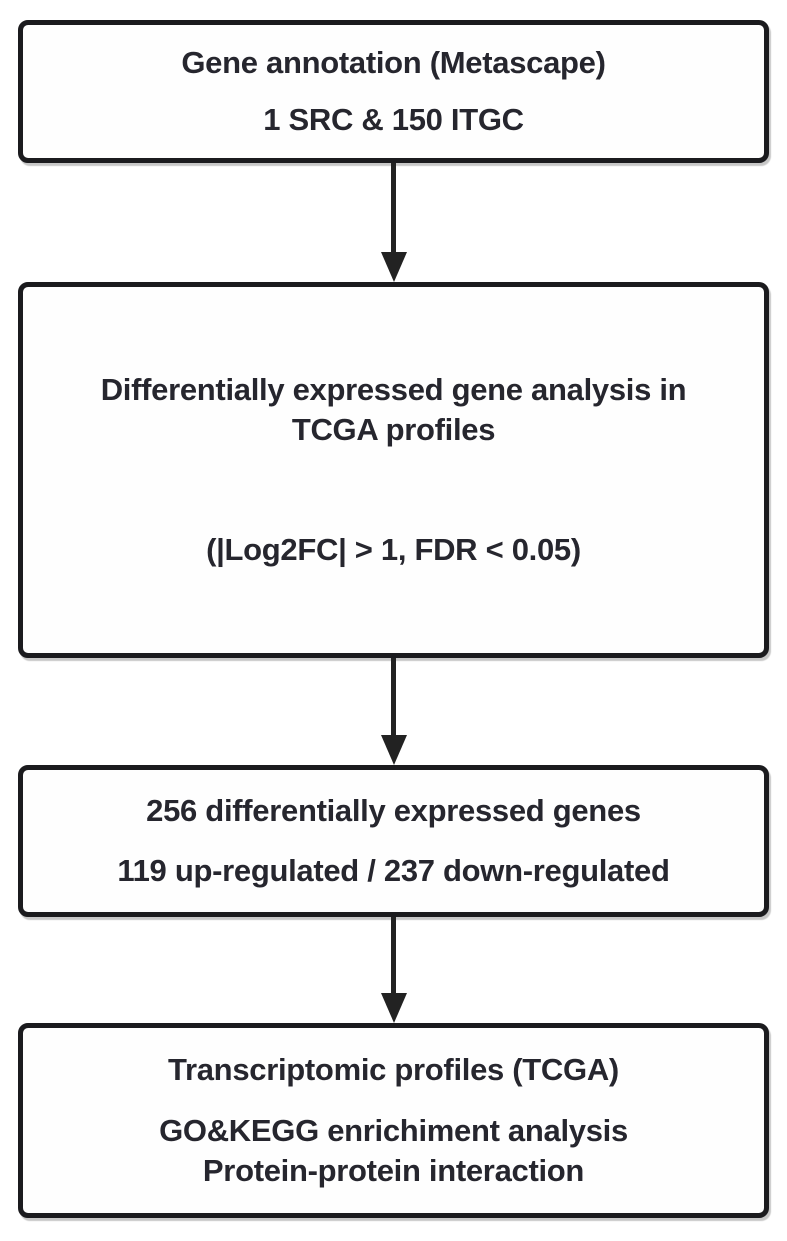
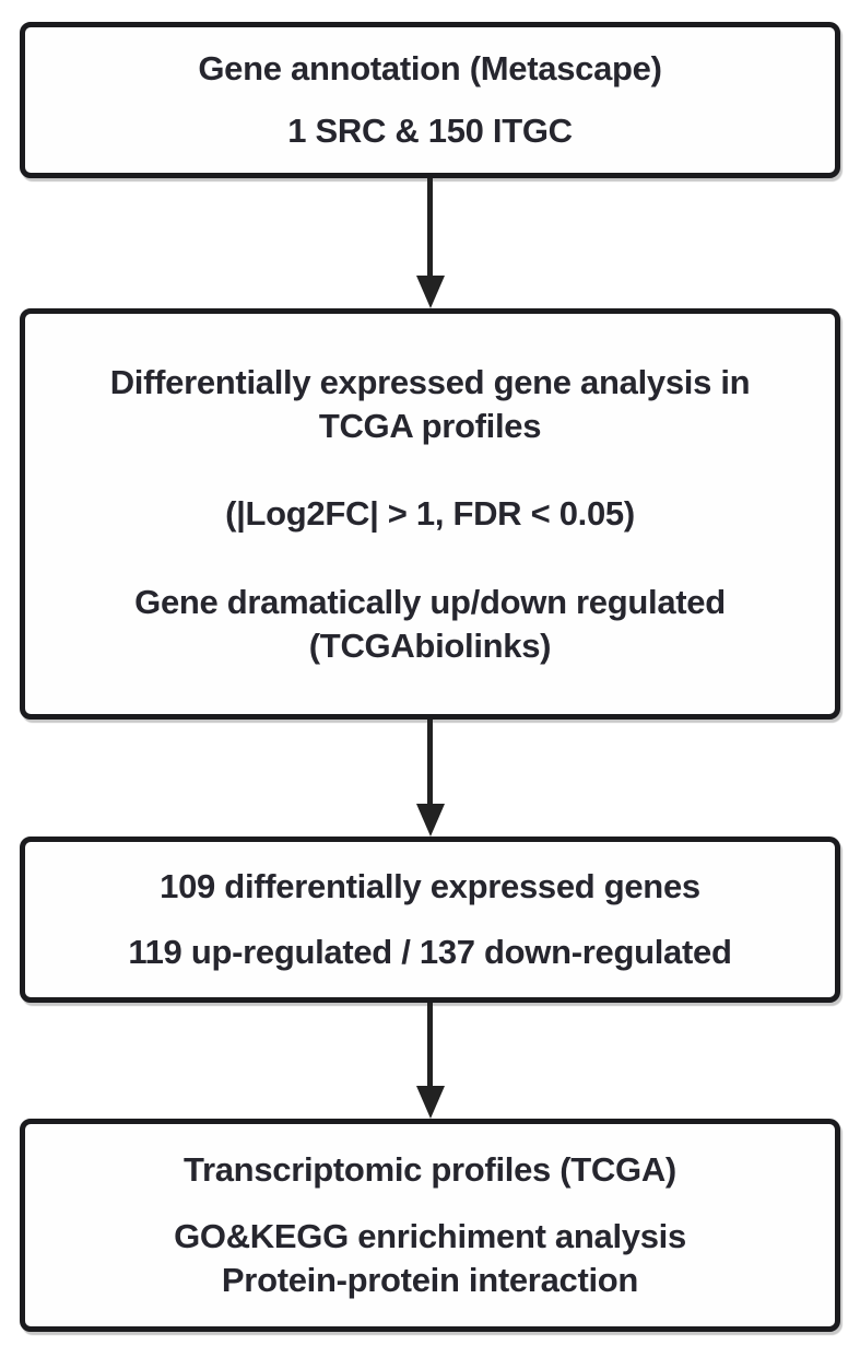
  Gene annotation (Metascape)
  1 SRC & 150 ITGC
  Differentially expressed gene analysis in
  TCGA profiles
  (|Log2FC| > 1, FDR < 0.05)
+ Gene dramatically up/down regulated
+ (TCGAbiolinks)
- 256 differentially expressed genes
+ 109 differentially expressed genes
- 119 up-regulated / 237 down-regulated
+ 119 up-regulated / 137 down-regulated
  Transcriptomic profiles (TCGA)
  GO&KEGG enrichiment analysis
  Protein-protein interaction
